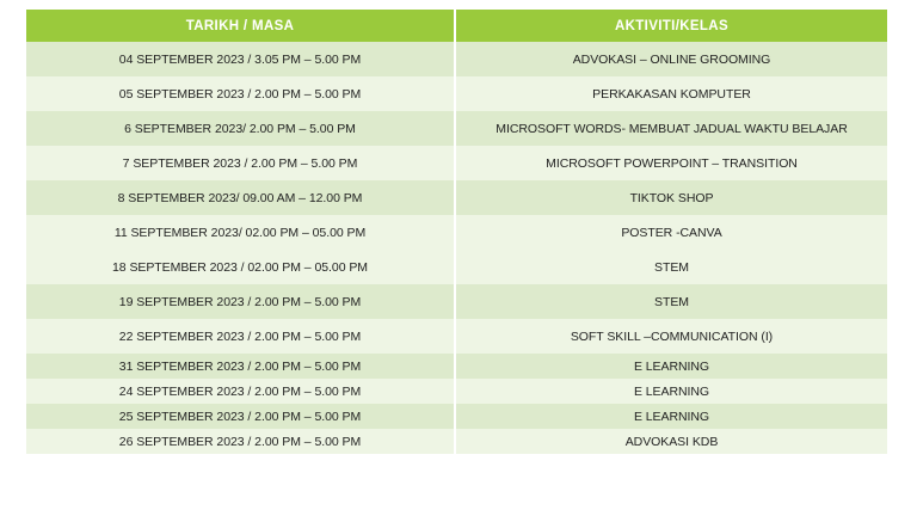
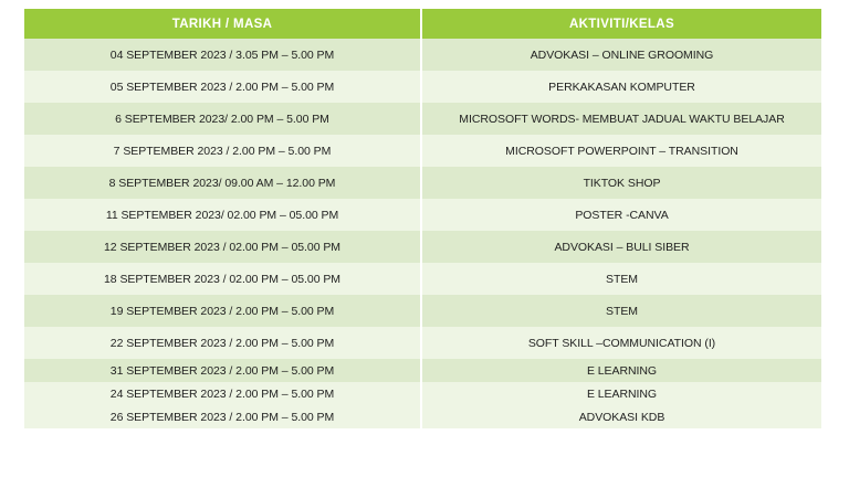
  TARIKH / MASA	AKTIVITI/KELAS
  04 SEPTEMBER 2023 / 3.05 PM – 5.00 PM	ADVOKASI – ONLINE GROOMING
  05 SEPTEMBER 2023 / 2.00 PM – 5.00 PM	PERKAKASAN KOMPUTER
  6 SEPTEMBER 2023/ 2.00 PM – 5.00 PM	MICROSOFT WORDS- MEMBUAT JADUAL WAKTU BELAJAR
  7 SEPTEMBER 2023 / 2.00 PM – 5.00 PM	MICROSOFT POWERPOINT – TRANSITION
  8 SEPTEMBER 2023/ 09.00 AM – 12.00 PM	TIKTOK SHOP
  11 SEPTEMBER 2023/ 02.00 PM – 05.00 PM	POSTER -CANVA
+ 12 SEPTEMBER 2023 / 02.00 PM – 05.00 PM	ADVOKASI – BULI SIBER
  18 SEPTEMBER 2023 / 02.00 PM – 05.00 PM	STEM
  19 SEPTEMBER 2023 / 2.00 PM – 5.00 PM	STEM
  22 SEPTEMBER 2023 / 2.00 PM – 5.00 PM	SOFT SKILL –COMMUNICATION (I)
  31 SEPTEMBER 2023 / 2.00 PM – 5.00 PM	E LEARNING
  24 SEPTEMBER 2023 / 2.00 PM – 5.00 PM	E LEARNING
- 25 SEPTEMBER 2023 / 2.00 PM – 5.00 PM	E LEARNING
  26 SEPTEMBER 2023 / 2.00 PM – 5.00 PM	ADVOKASI KDB
